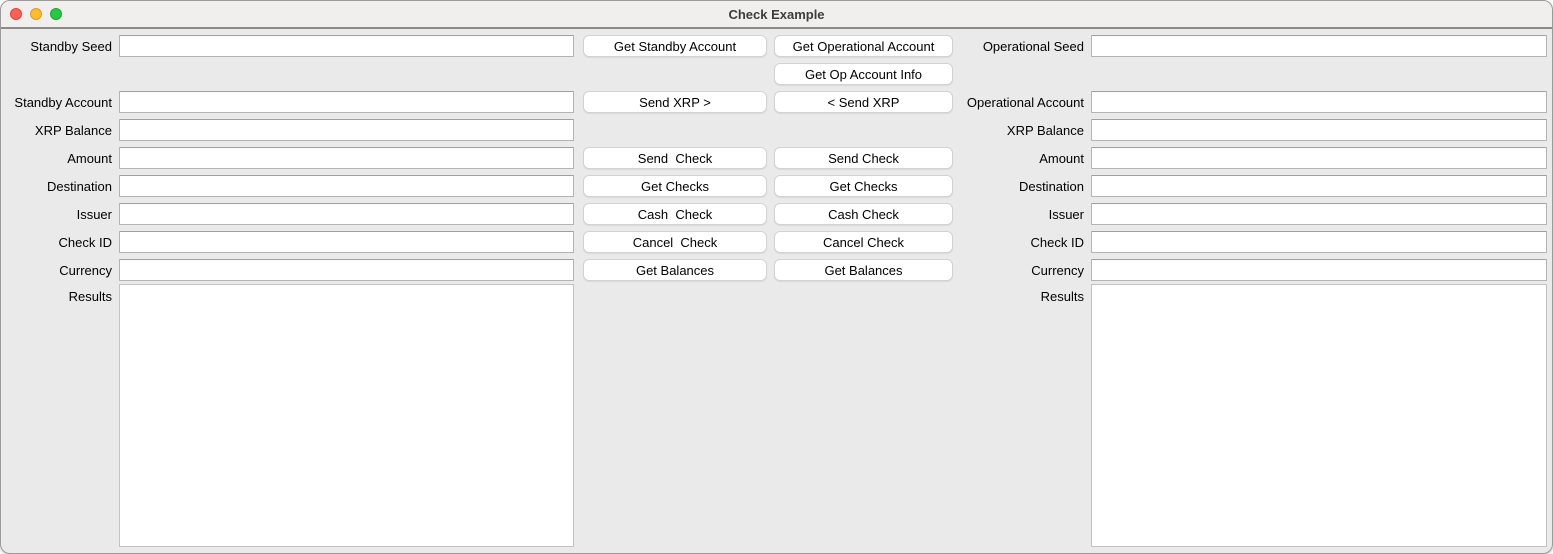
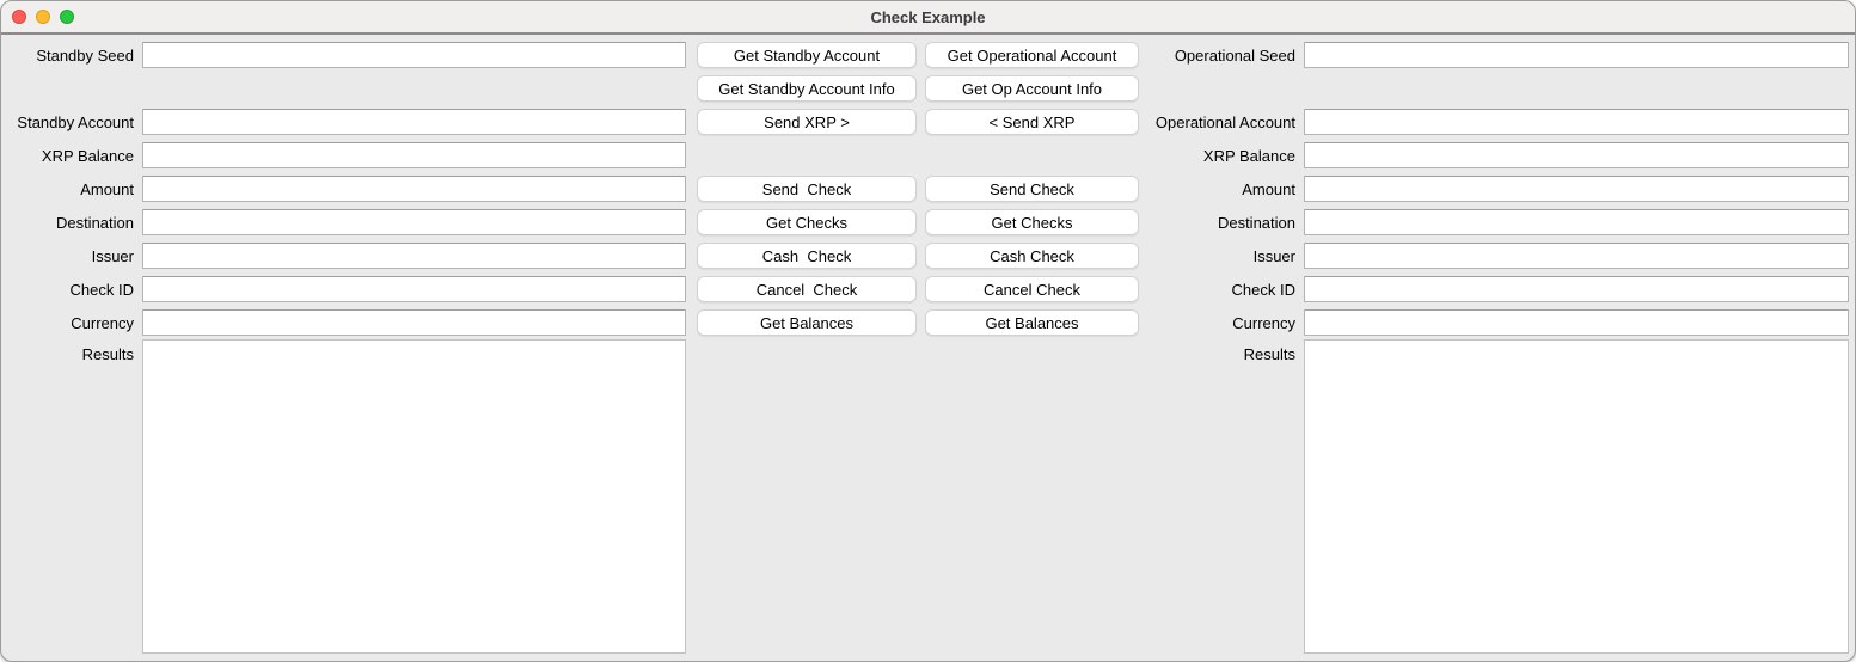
  Check Example
  Standby Seed
  Get Standby Account
  Get Operational Account
  Operational Seed
+ Get Standby Account Info
  Get Op Account Info
  Standby Account
  Send XRP >
  < Send XRP
  Operational Account
  XRP Balance
  XRP Balance
  Amount
  Send Check
  Send Check
  Amount
  Destination
  Get Checks
  Get Checks
  Destination
  Issuer
  Cash Check
  Cash Check
  Issuer
  Check ID
  Cancel Check
  Cancel Check
  Check ID
  Currency
  Get Balances
  Get Balances
  Currency
  Results
  Results
